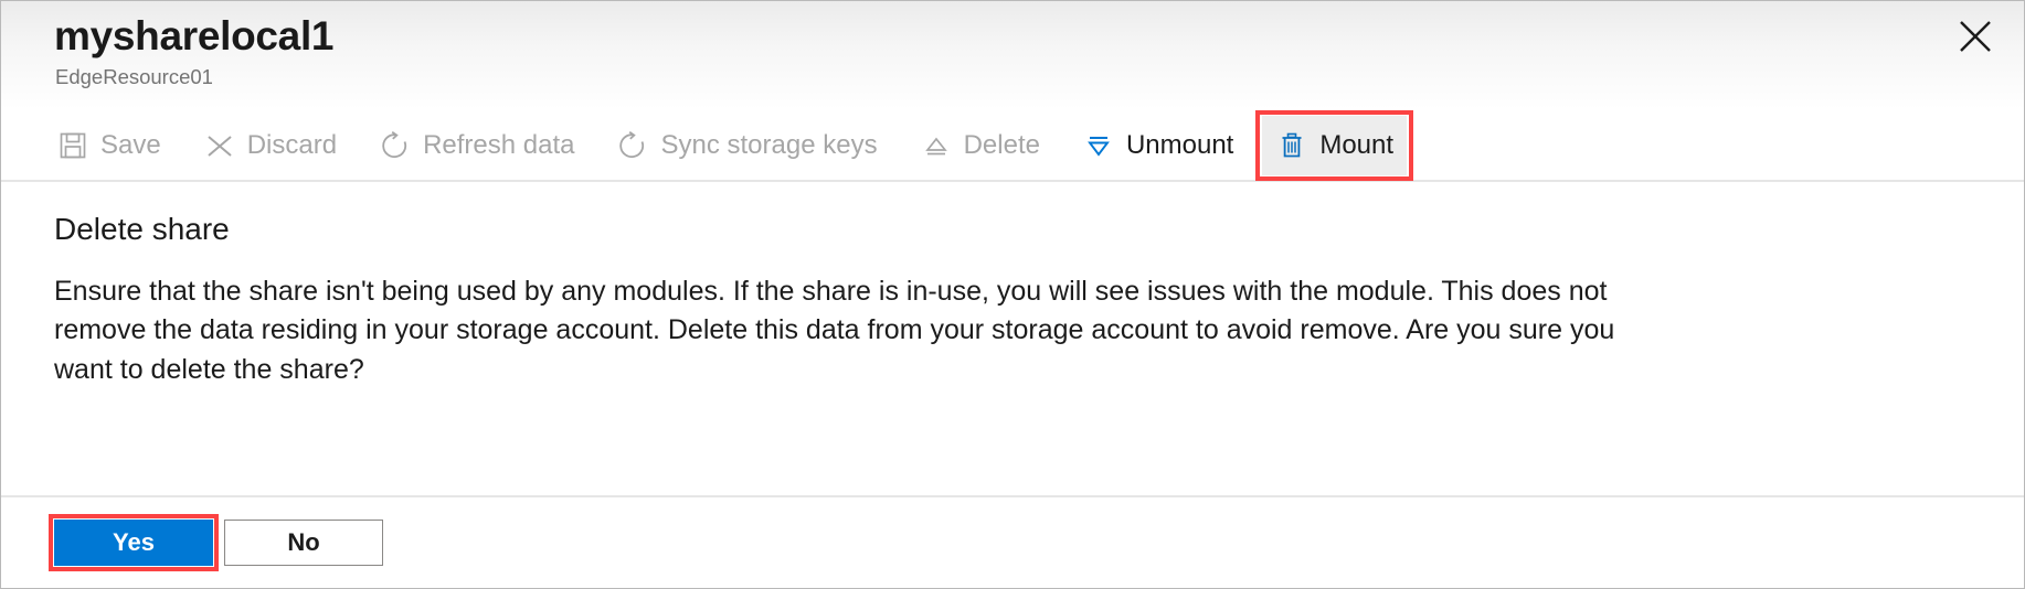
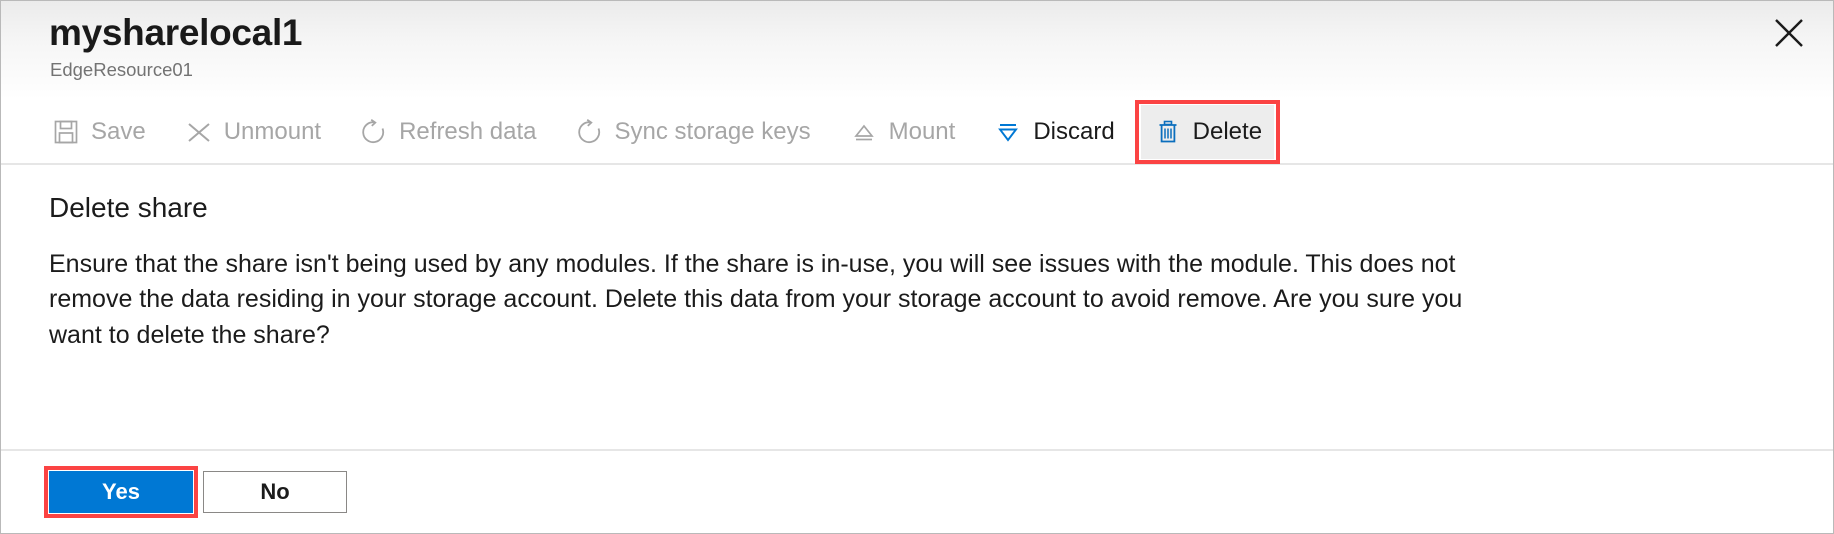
  mysharelocal1
  EdgeResource01
  Save
- Discard
+ Unmount
  Refresh data
  Sync storage keys
- Delete
+ Mount
- Unmount
+ Discard
- Mount
+ Delete
  Delete share
  Ensure that the share isn't being used by any modules. If the share is in-use, you will see issues with the module. This does not remove the data residing in your storage account. Delete this data from your storage account to avoid remove. Are you sure you want to delete the share?
  Yes
  No
